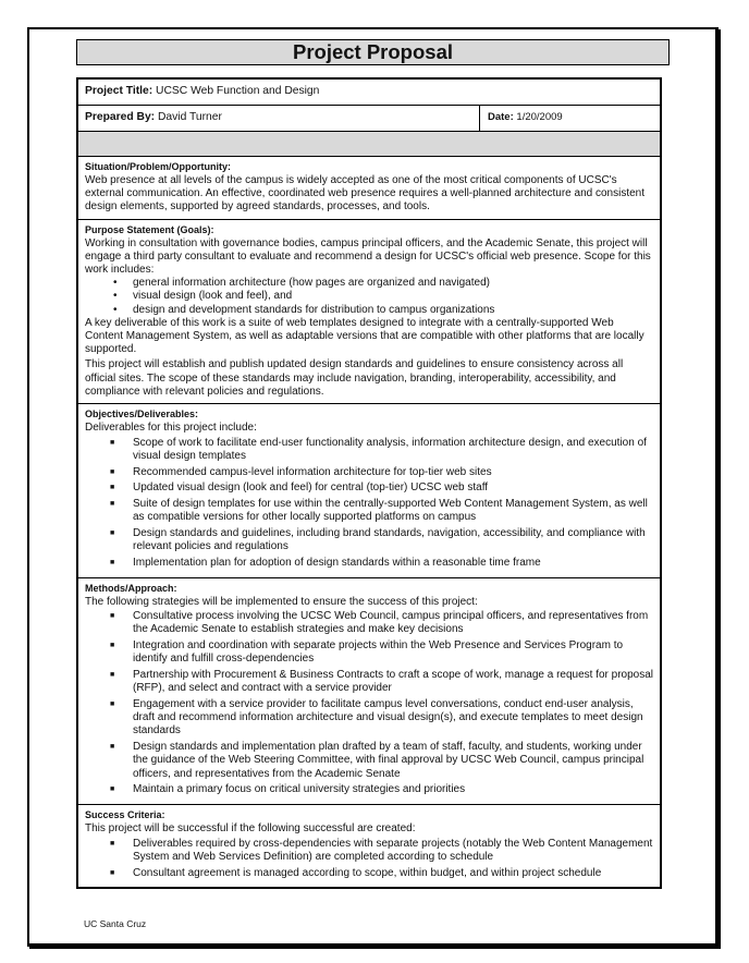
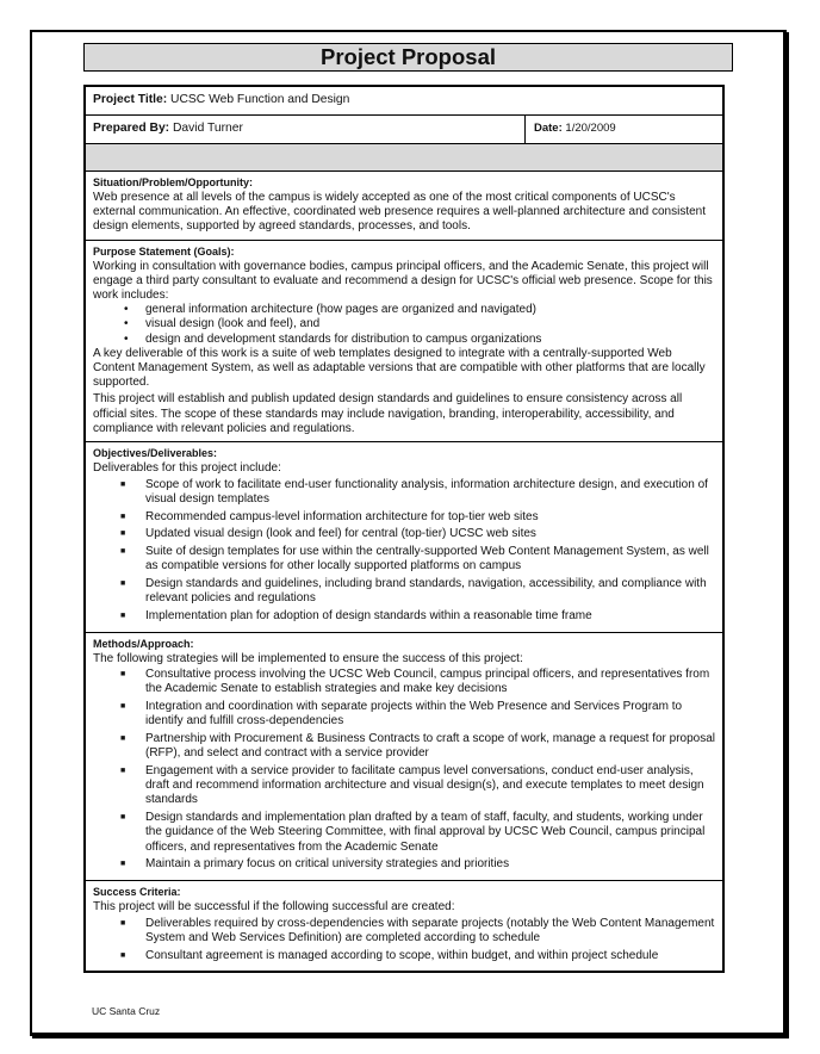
  Project Proposal
  Project Title:
  UCSC Web Function and Design
  Prepared By:
  David Turner
  Date:
  1/20/2009
  Situation/Problem/Opportunity:
  Web presence at all levels of the campus is widely accepted as one of the most critical components of UCSC's external communication. An effective, coordinated web presence requires a well-planned architecture and consistent design elements, supported by agreed standards, processes, and tools.
  Purpose Statement (Goals):
  Working in consultation with governance bodies, campus principal officers, and the Academic Senate, this project will engage a third party consultant to evaluate and recommend a design for UCSC's official web presence. Scope for this work includes:
  •
  general information architecture (how pages are organized and navigated)
  •
  visual design (look and feel), and
  •
  design and development standards for distribution to campus organizations
  A key deliverable of this work is a suite of web templates designed to integrate with a centrally-supported Web Content Management System, as well as adaptable versions that are compatible with other platforms that are locally supported.
  This project will establish and publish updated design standards and guidelines to ensure consistency across all official sites. The scope of these standards may include navigation, branding, interoperability, accessibility, and compliance with relevant policies and regulations.
  Objectives/Deliverables:
  Deliverables for this project include:
  Scope of work to facilitate end-user functionality analysis, information architecture design, and execution of visual design templates
  Recommended campus-level information architecture for top-tier web sites
- Updated visual design (look and feel) for central (top-tier) UCSC web staff
+ Updated visual design (look and feel) for central (top-tier) UCSC web sites
  Suite of design templates for use within the centrally-supported Web Content Management System, as well as compatible versions for other locally supported platforms on campus
  Design standards and guidelines, including brand standards, navigation, accessibility, and compliance with relevant policies and regulations
  Implementation plan for adoption of design standards within a reasonable time frame
  Methods/Approach:
  The following strategies will be implemented to ensure the success of this project:
  Consultative process involving the UCSC Web Council, campus principal officers, and representatives from the Academic Senate to establish strategies and make key decisions
  Integration and coordination with separate projects within the Web Presence and Services Program to identify and fulfill cross-dependencies
  Partnership with Procurement & Business Contracts to craft a scope of work, manage a request for proposal (RFP), and select and contract with a service provider
  Engagement with a service provider to facilitate campus level conversations, conduct end-user analysis, draft and recommend information architecture and visual design(s), and execute templates to meet design standards
  Design standards and implementation plan drafted by a team of staff, faculty, and students, working under the guidance of the Web Steering Committee, with final approval by UCSC Web Council, campus principal officers, and representatives from the Academic Senate
  Maintain a primary focus on critical university strategies and priorities
  Success Criteria:
  This project will be successful if the following successful are created:
  Deliverables required by cross-dependencies with separate projects (notably the Web Content Management System and Web Services Definition) are completed according to schedule
  Consultant agreement is managed according to scope, within budget, and within project schedule
  UC Santa Cruz
